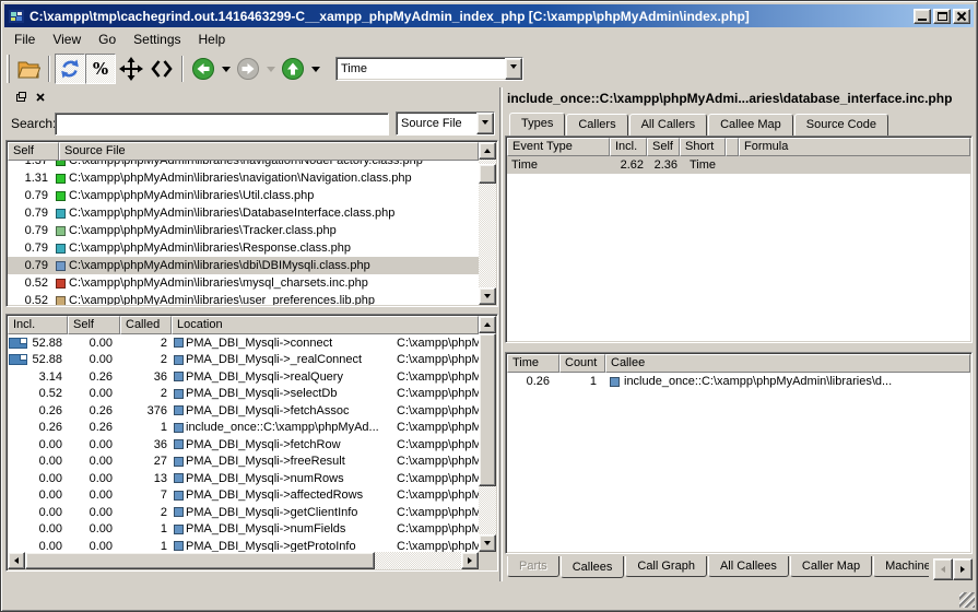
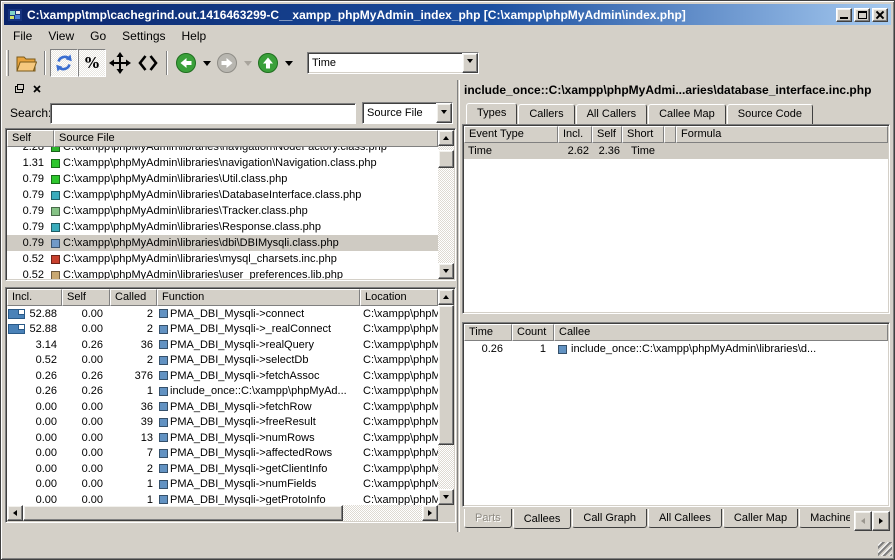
  C:\xampp\tmp\cachegrind.out.1416463299-C__xampp_phpMyAdmin_index_php [C:\xampp\phpMyAdmin\index.php]
  File
  View
  Go
  Settings
  Help
  %
  Time
  Search
  Source File
  Self
  Source File
- 1.37
+ 2.28
  C:\xampp\phpMyAdmin\libraries\navigation\NodeFactory.class.php
  1.31
  C:\xampp\phpMyAdmin\libraries\navigation\Navigation.class.php
  0.79
  C:\xampp\phpMyAdmin\libraries\Util.class.php
  0.79
  C:\xampp\phpMyAdmin\libraries\DatabaseInterface.class.php
  0.79
  C:\xampp\phpMyAdmin\libraries\Tracker.class.php
  0.79
  C:\xampp\phpMyAdmin\libraries\Response.class.php
  0.79
  C:\xampp\phpMyAdmin\libraries\dbi\DBIMysqli.class.php
  0.52
  C:\xampp\phpMyAdmin\libraries\mysql_charsets.inc.php
  0.52
  C:\xampp\phpMyAdmin\libraries\user_preferences.lib.php
  Incl.
  Self
  Called
+ Function
  Location
  52.88
  0.00
  2
  PMA_DBI_Mysqli->connect
  C:\xampp\phpM
  52.88
  0.00
  2
  PMA_DBI_Mysqli->_realConnect
  C:\xampp\phpM
  3.14
  0.26
  36
  PMA_DBI_Mysqli->realQuery
  C:\xampp\phpM
  0.52
  0.00
  2
  PMA_DBI_Mysqli->selectDb
  C:\xampp\phpM
  0.26
  0.26
  376
  PMA_DBI_Mysqli->fetchAssoc
  C:\xampp\phpM
  0.26
  0.26
  1
  include_once::C:\xampp\phpMyAd...
  C:\xampp\phpM
  0.00
  0.00
  36
  PMA_DBI_Mysqli->fetchRow
  C:\xampp\phpM
  0.00
  0.00
- 27
+ 39
  PMA_DBI_Mysqli->freeResult
  C:\xampp\phpM
  0.00
  0.00
  13
  PMA_DBI_Mysqli->numRows
  C:\xampp\phpM
  0.00
  0.00
  7
  PMA_DBI_Mysqli->affectedRows
  C:\xampp\phpM
  0.00
  0.00
  2
  PMA_DBI_Mysqli->getClientInfo
  C:\xampp\phpM
  0.00
  0.00
  1
  PMA_DBI_Mysqli->numFields
  C:\xampp\phpM
  0.00
  0.00
  1
  PMA_DBI_Mysqli->getProtoInfo
  C:\xampp\phpM
  include_once::C:\xampp\phpMyAdmi...aries\database_interface.inc.php
  Types
  Callers
  All Callers
  Callee Map
  Source Code
  Event Type
  Incl.
  Self
  Short
  Formula
  Time
  2.62
  2.36
  Time
  Time
  Count
  Callee
  0.26
  1
  include_once::C:\xampp\phpMyAdmin\libraries\d...
  Parts
  Callees
  Call Graph
  All Callees
  Caller Map
  Machine
